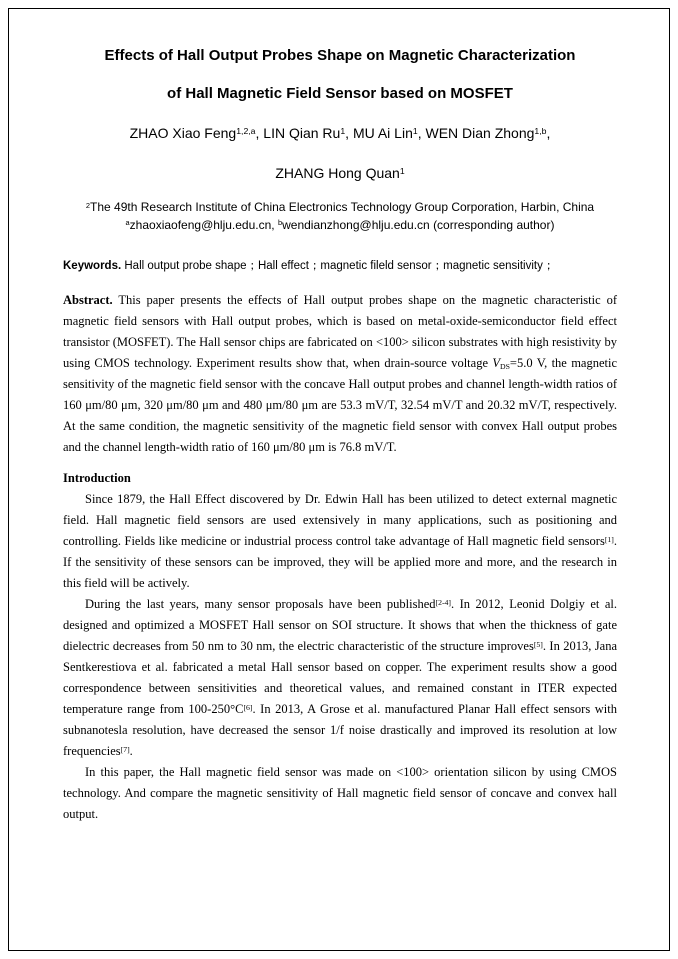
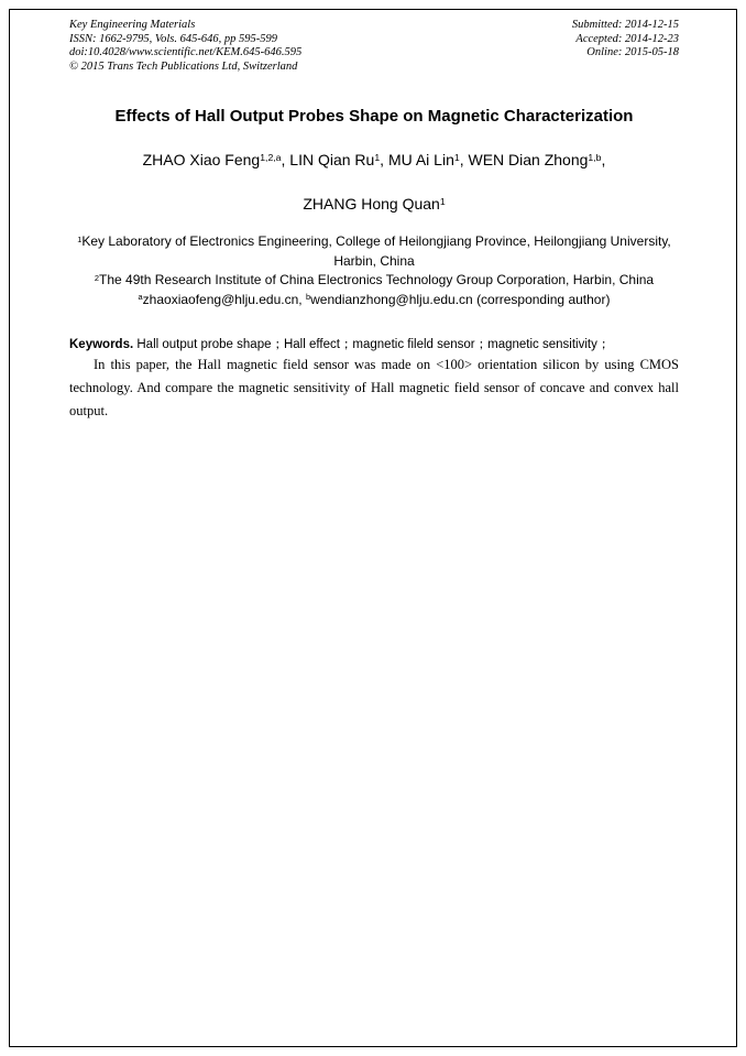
+ Key Engineering Materials
+ ISSN: 1662-9795, Vols. 645-646, pp 595-599
+ doi:10.4028/www.scientific.net/KEM.645-646.595
+ © 2015 Trans Tech Publications Ltd, Switzerland
+ Submitted: 2014-12-15
+ Accepted: 2014-12-23
+ Online: 2015-05-18
  Effects of Hall Output Probes Shape on Magnetic Characterization
- of Hall Magnetic Field Sensor based on MOSFET
  ZHAO Xiao Feng1,2,a, LIN Qian Ru1, MU Ai Lin1, WEN Dian Zhong1,b,
  ZHANG Hong Quan1
+ 1Key Laboratory of Electronics Engineering, College of Heilongjiang Province, Heilongjiang University, Harbin, China
  2The 49th Research Institute of China Electronics Technology Group Corporation, Harbin, China
  azhaoxiaofeng@hlju.edu.cn, bwendianzhong@hlju.edu.cn (corresponding author)
  Keywords. Hall output probe shape；Hall effect；magnetic fileld sensor；magnetic sensitivity；
- Abstract. This paper presents the effects of Hall output probes shape on the magnetic characteristic of magnetic field sensors with Hall output probes, which is based on metal-oxide-semiconductor field effect transistor (MOSFET). The Hall sensor chips are fabricated on <100> silicon substrates with high resistivity by using CMOS technology. Experiment results show that, when drain-source voltage VDS=5.0 V, the magnetic sensitivity of the magnetic field sensor with the concave Hall output probes and channel length-width ratios of 160 μm/80 μm, 320 μm/80 μm and 480 μm/80 μm are 53.3 mV/T, 32.54 mV/T and 20.32 mV/T, respectively. At the same condition, the magnetic sensitivity of the magnetic field sensor with convex Hall output probes and the channel length-width ratio of 160 μm/80 μm is 76.8 mV/T.
- Introduction
- Since 1879, the Hall Effect discovered by Dr. Edwin Hall has been utilized to detect external magnetic field. Hall magnetic field sensors are used extensively in many applications, such as positioning and controlling. Fields like medicine or industrial process control take advantage of Hall magnetic field sensors[1]. If the sensitivity of these sensors can be improved, they will be applied more and more, and the research in this field will be actively.
- During the last years, many sensor proposals have been published[2-4]. In 2012, Leonid Dolgiy et al. designed and optimized a MOSFET Hall sensor on SOI structure. It shows that when the thickness of gate dielectric decreases from 50 nm to 30 nm, the electric characteristic of the structure improves[5]. In 2013, Jana Sentkerestiova et al. fabricated a metal Hall sensor based on copper. The experiment results show a good correspondence between sensitivities and theoretical values, and remained constant in ITER expected temperature range from 100-250°C[6]. In 2013, A Grose et al. manufactured Planar Hall effect sensors with subnanotesla resolution, have decreased the sensor 1/f noise drastically and improved its resolution at low frequencies[7].
  In this paper, the Hall magnetic field sensor was made on <100> orientation silicon by using CMOS technology. And compare the magnetic sensitivity of Hall magnetic field sensor of concave and convex hall output.
